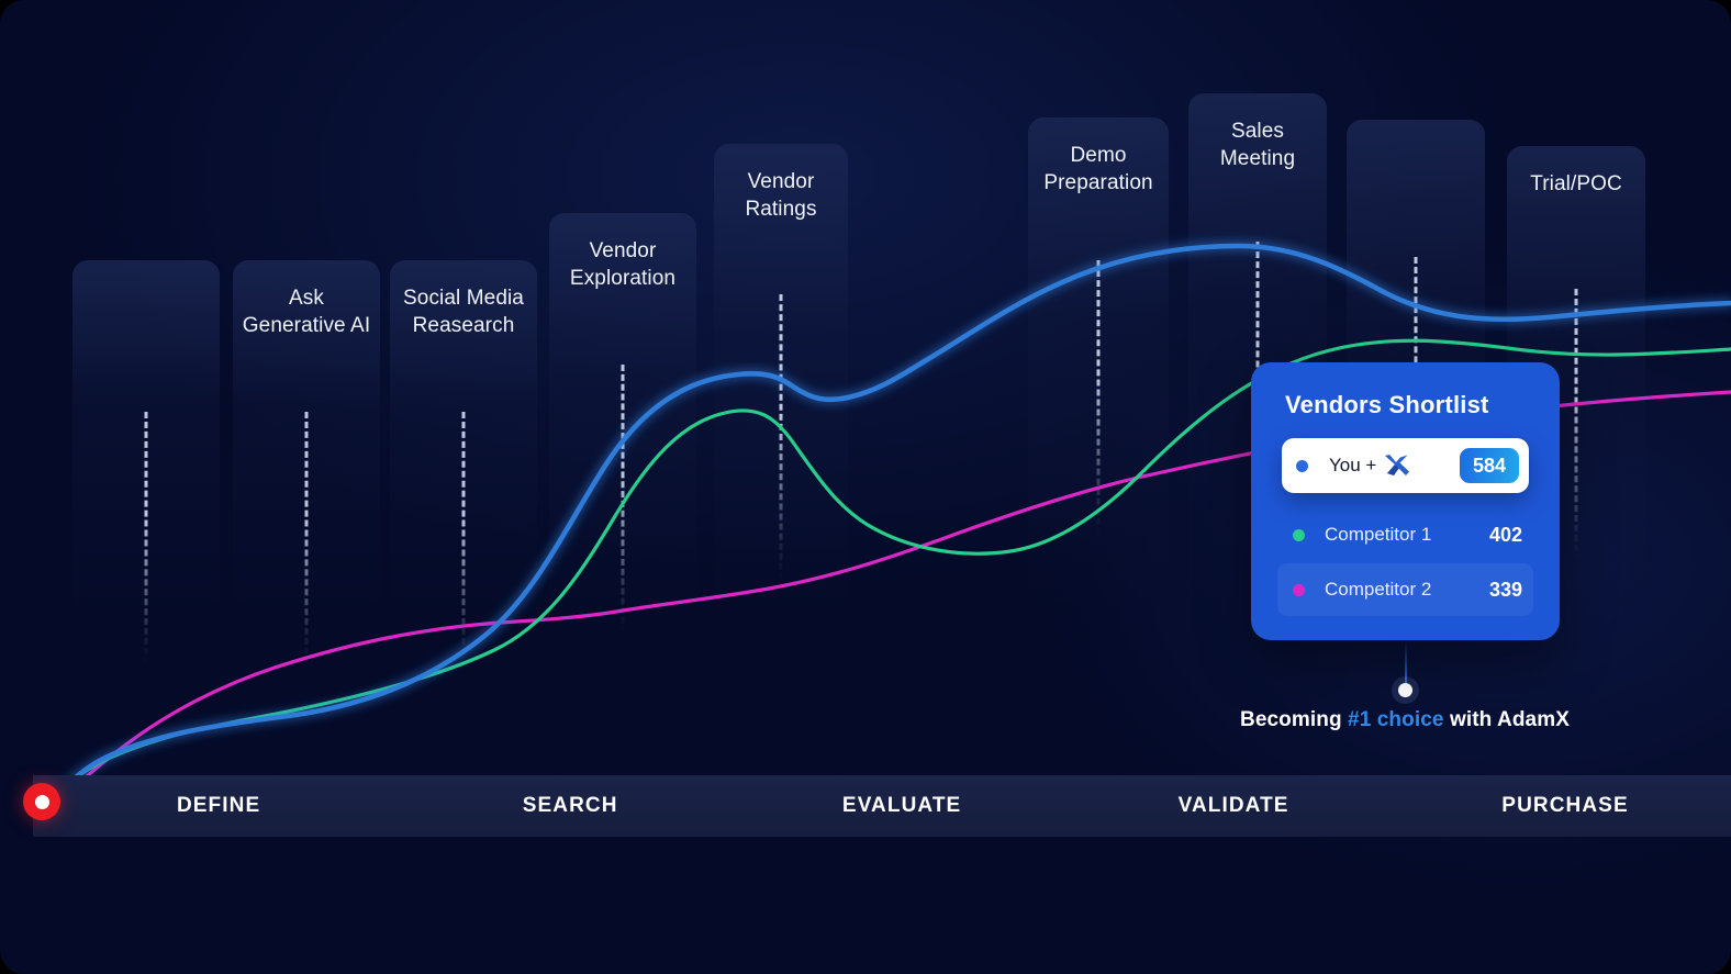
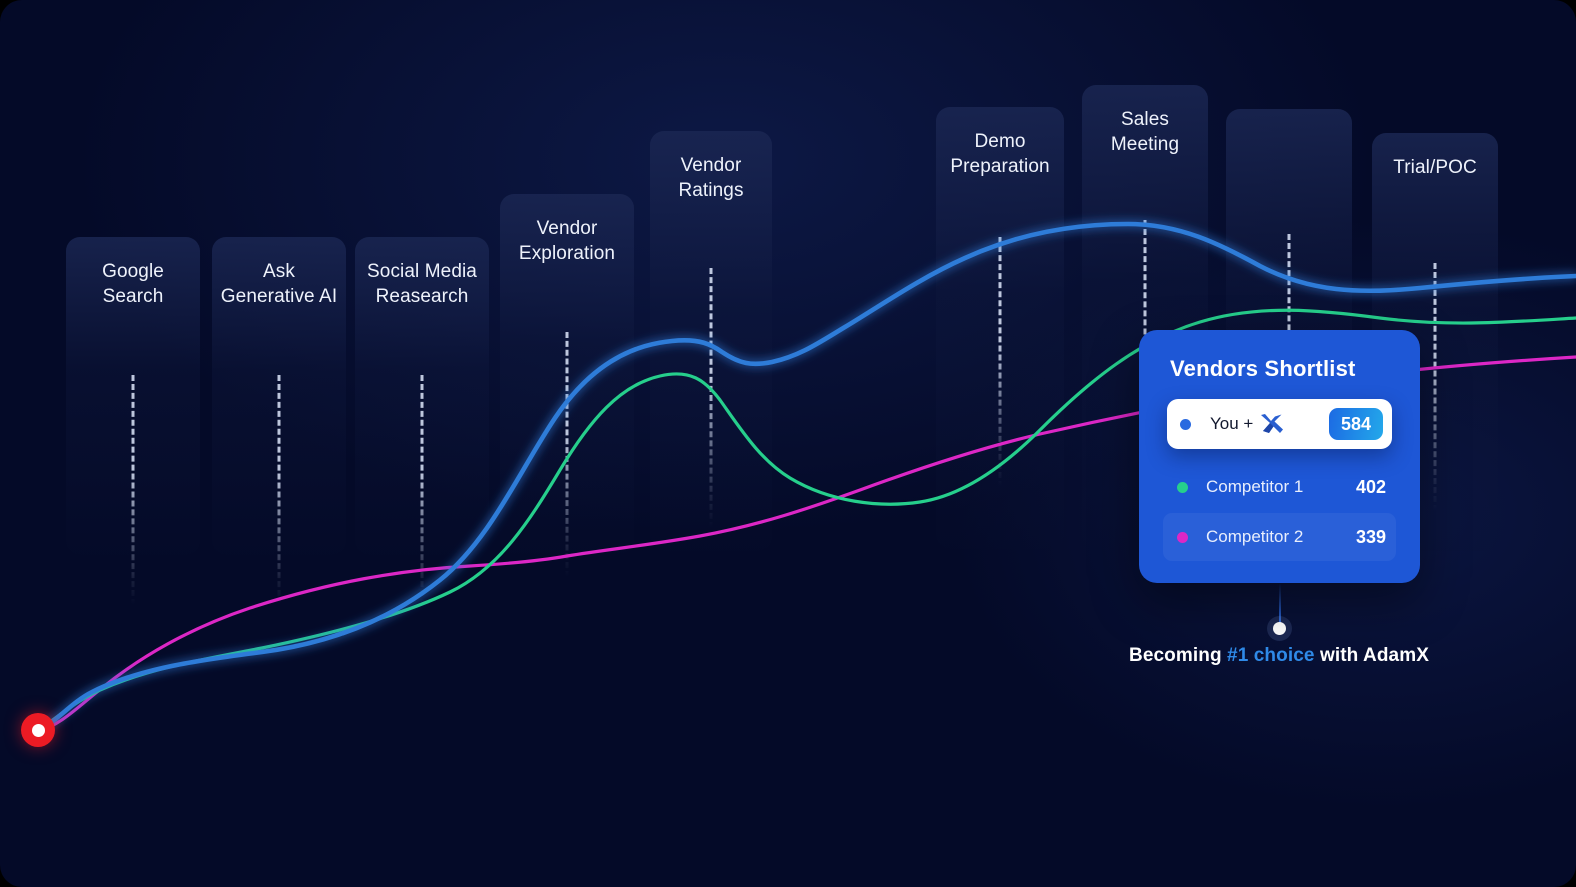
+ Google
+ Search
  Ask
  Generative AI
  Social Media
  Reasearch
  Vendor
  Exploration
  Vendor
  Ratings
  Demo
  Preparation
  Sales
  Meeting
  Trial/POC
- DEFINE
- SEARCH
- EVALUATE
- VALIDATE
- PURCHASE
  Vendors Shortlist
  You +
  584
  Competitor 1
  402
  Competitor 2
  339
  Becoming #1 choice with AdamX
